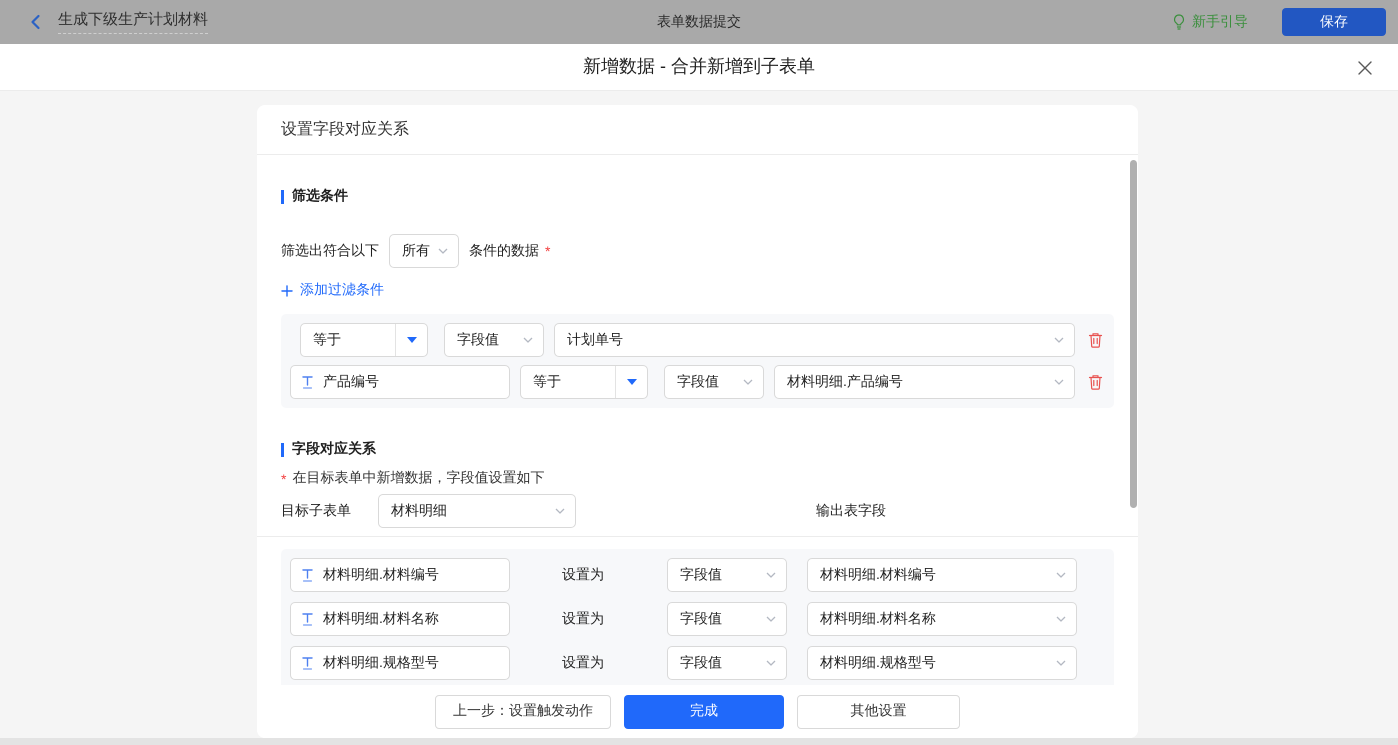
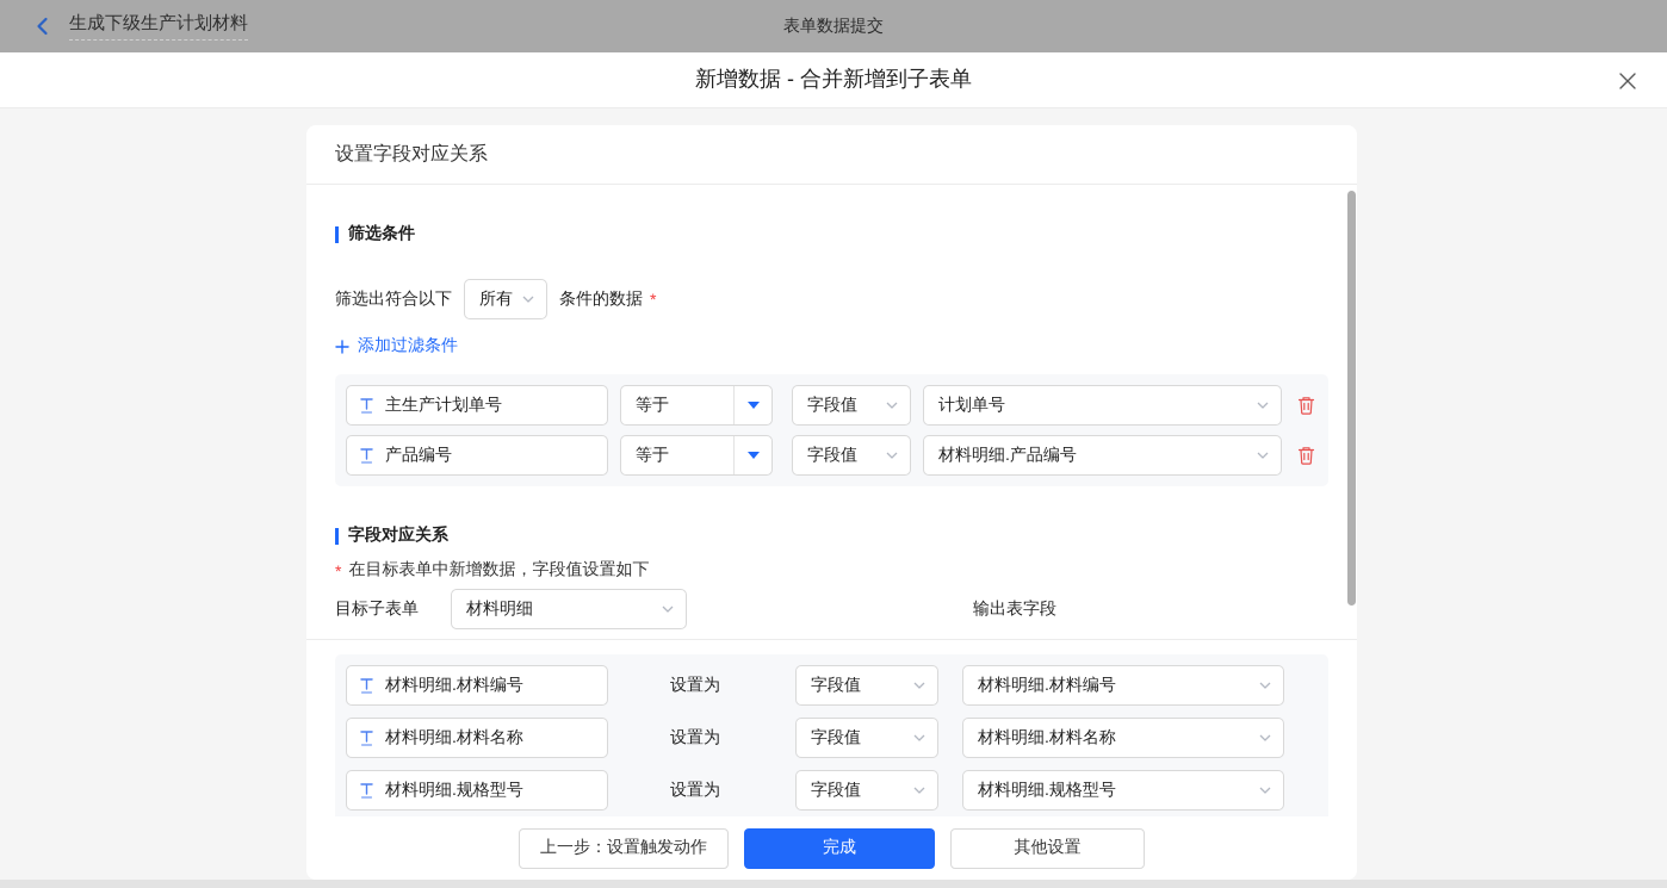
  生成下级生产计划材料
  表单数据提交
- 新手引导
- 保存
  新增数据 - 合并新增到子表单
  设置字段对应关系
  筛选条件
  筛选出符合以下
  所有
  条件的数据
  *
  添加过滤条件
+ 主生产计划单号
  等于
  字段值
  计划单号
  产品编号
  等于
  字段值
  材料明细.产品编号
  字段对应关系
  *
  在目标表单中新增数据，字段值设置如下
  目标子表单
  材料明细
  输出表字段
  材料明细.材料编号
  设置为
  字段值
  材料明细.材料编号
  材料明细.材料名称
  设置为
  字段值
  材料明细.材料名称
  材料明细.规格型号
  设置为
  字段值
  材料明细.规格型号
  上一步：设置触发动作
  完成
  其他设置
